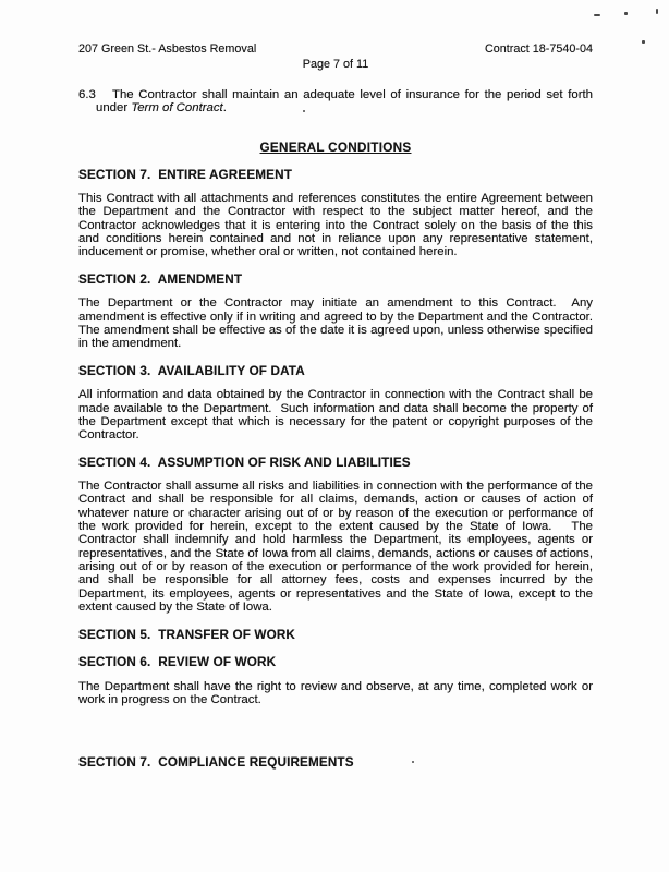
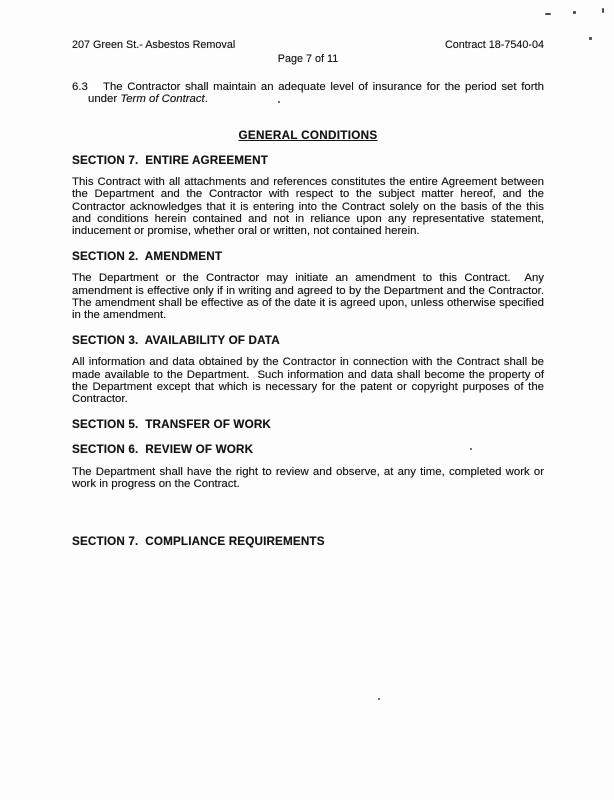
  207 Green St.- Asbestos Removal
  Contract 18-7540-04
  Page 7 of 11
  6.3 The Contractor shall maintain an adequate level of insurance for the period set forth under Term of Contract.
  GENERAL CONDITIONS
  SECTION 7. ENTIRE AGREEMENT
  This Contract with all attachments and references constitutes the entire Agreement between the Department and the Contractor with respect to the subject matter hereof, and the Contractor acknowledges that it is entering into the Contract solely on the basis of the this and conditions herein contained and not in reliance upon any representative statement, inducement or promise, whether oral or written, not contained herein.
  SECTION 2. AMENDMENT
  The Department or the Contractor may initiate an amendment to this Contract. Any amendment is effective only if in writing and agreed to by the Department and the Contractor. The amendment shall be effective as of the date it is agreed upon, unless otherwise specified in the amendment.
  SECTION 3. AVAILABILITY OF DATA
  All information and data obtained by the Contractor in connection with the Contract shall be made available to the Department. Such information and data shall become the property of the Department except that which is necessary for the patent or copyright purposes of the Contractor.
- SECTION 4. ASSUMPTION OF RISK AND LIABILITIES
- The Contractor shall assume all risks and liabilities in connection with the performance of the Contract and shall be responsible for all claims, demands, action or causes of action of whatever nature or character arising out of or by reason of the execution or performance of the work provided for herein, except to the extent caused by the State of Iowa. The Contractor shall indemnify and hold harmless the Department, its employees, agents or representatives, and the State of Iowa from all claims, demands, actions or causes of actions, arising out of or by reason of the execution or performance of the work provided for herein, and shall be responsible for all attorney fees, costs and expenses incurred by the Department, its employees, agents or representatives and the State of Iowa, except to the extent caused by the State of Iowa.
  SECTION 5. TRANSFER OF WORK
  SECTION 6. REVIEW OF WORK
  The Department shall have the right to review and observe, at any time, completed work or work in progress on the Contract.
  SECTION 7. COMPLIANCE REQUIREMENTS
